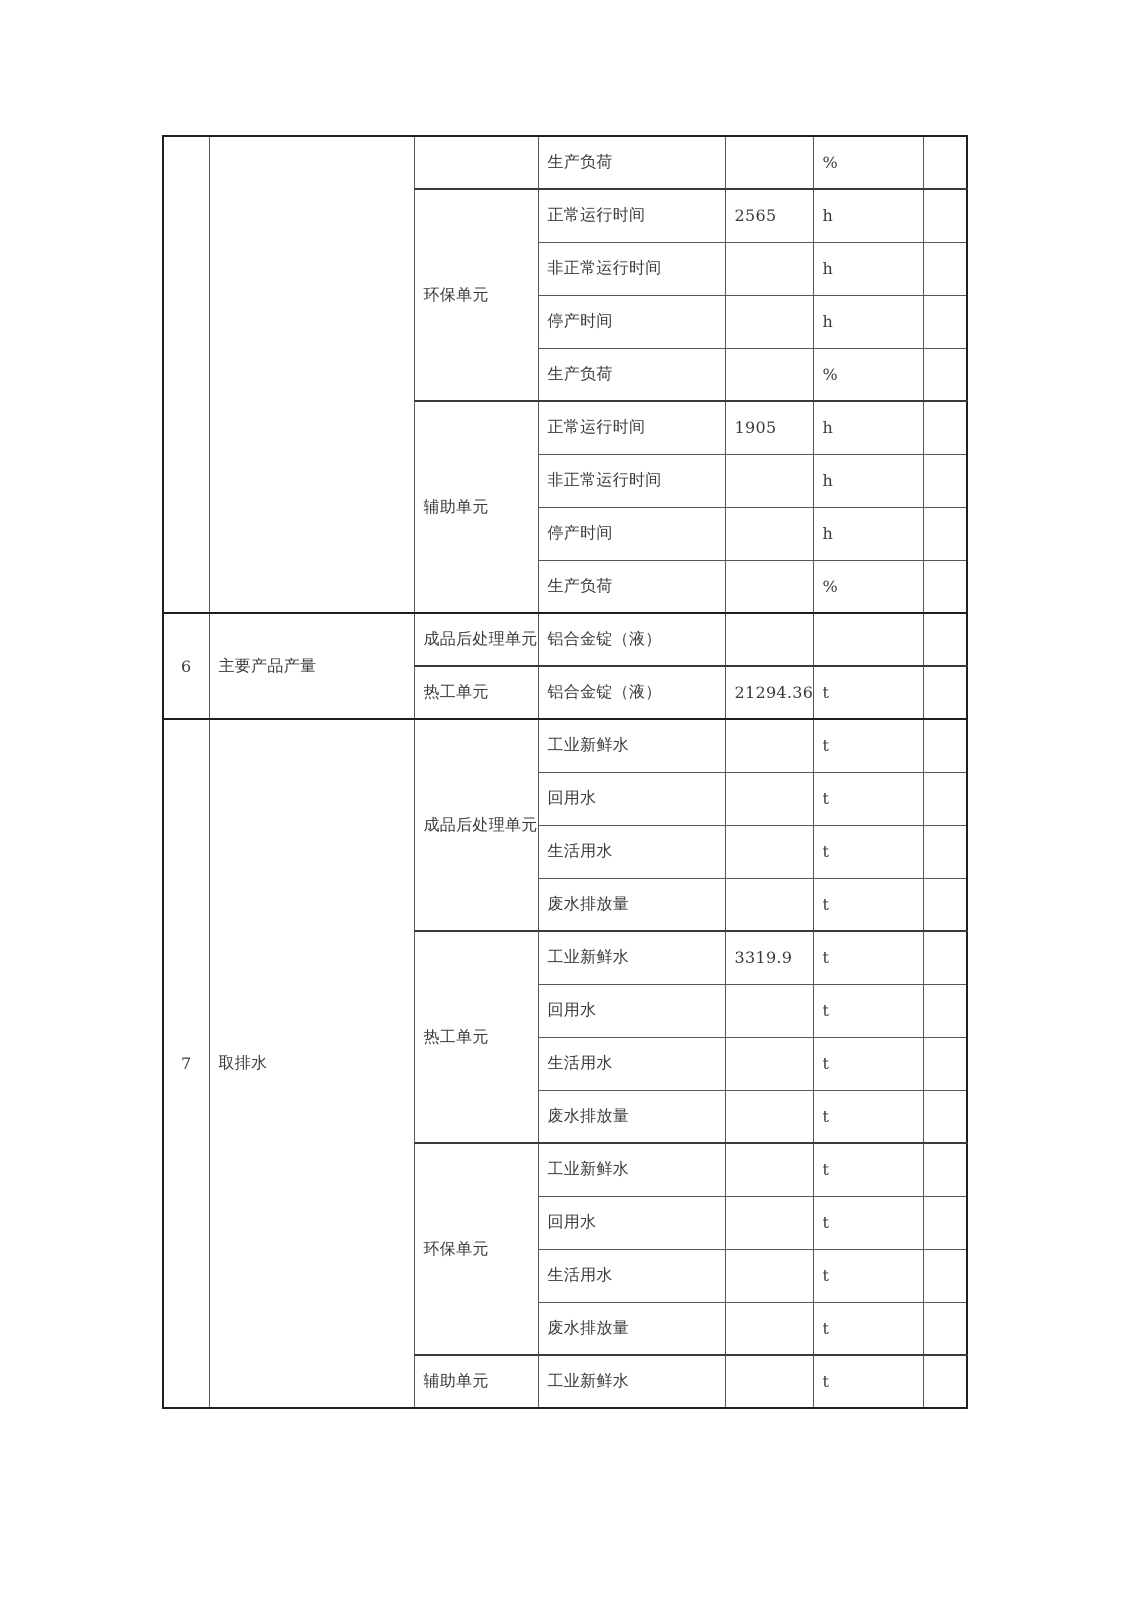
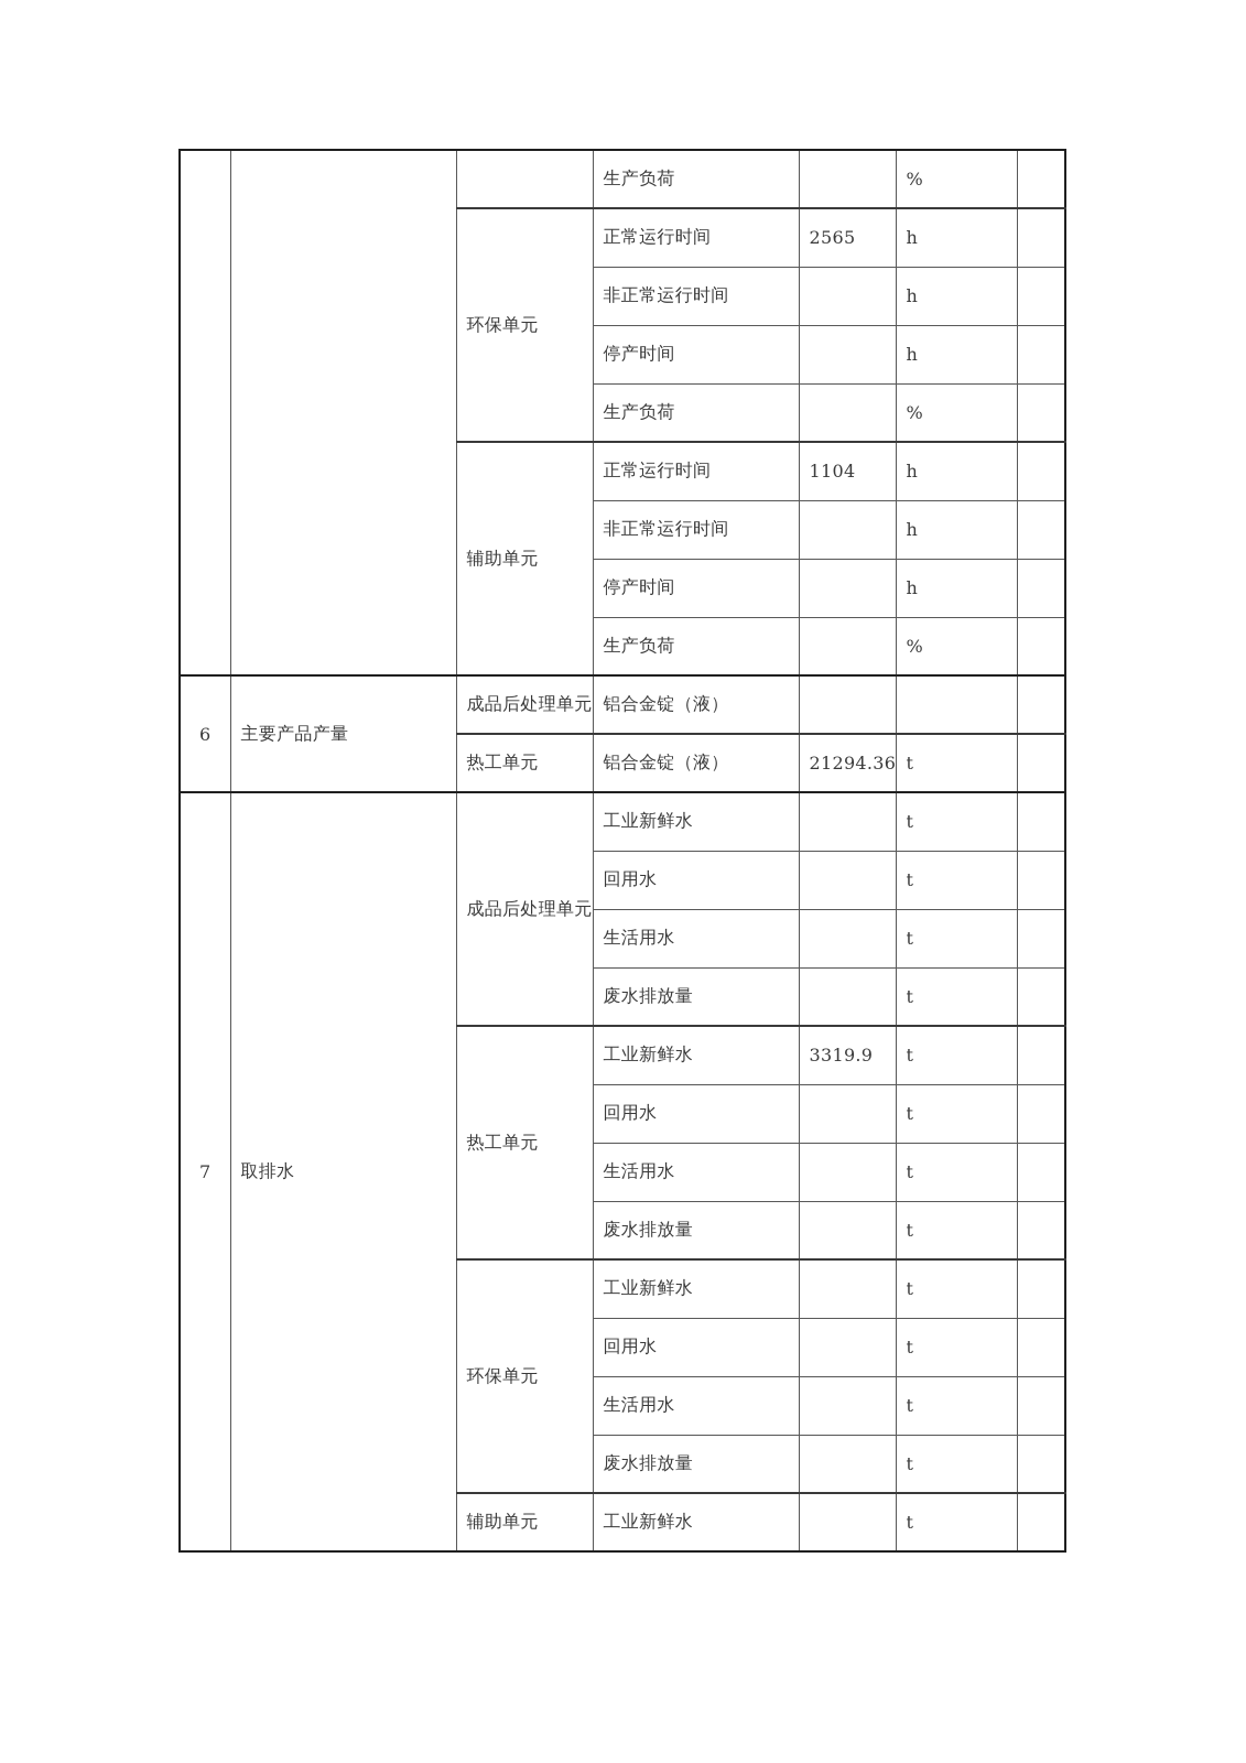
  			生产负荷		%
  环保单元	正常运行时间	2565	h
  非正常运行时间		h
  停产时间		h
  生产负荷		%
- 辅助单元	正常运行时间	1905	h
+ 辅助单元	正常运行时间	1104	h
  非正常运行时间		h
  停产时间		h
  生产负荷		%
  6	主要产品产量	成品后处理单元	铝合金锭（液）
  热工单元	铝合金锭（液）	21294.36	t
  7	取排水	成品后处理单元	工业新鲜水		t
  回用水		t
  生活用水		t
  废水排放量		t
  热工单元	工业新鲜水	3319.9	t
  回用水		t
  生活用水		t
  废水排放量		t
  环保单元	工业新鲜水		t
  回用水		t
  生活用水		t
  废水排放量		t
  辅助单元	工业新鲜水		t
